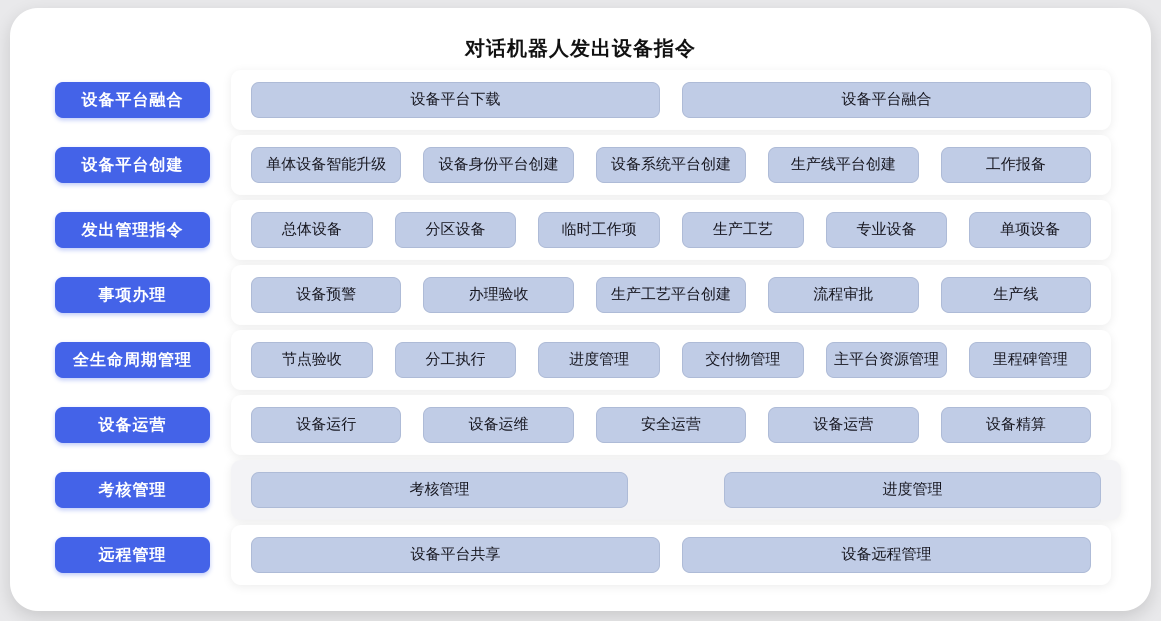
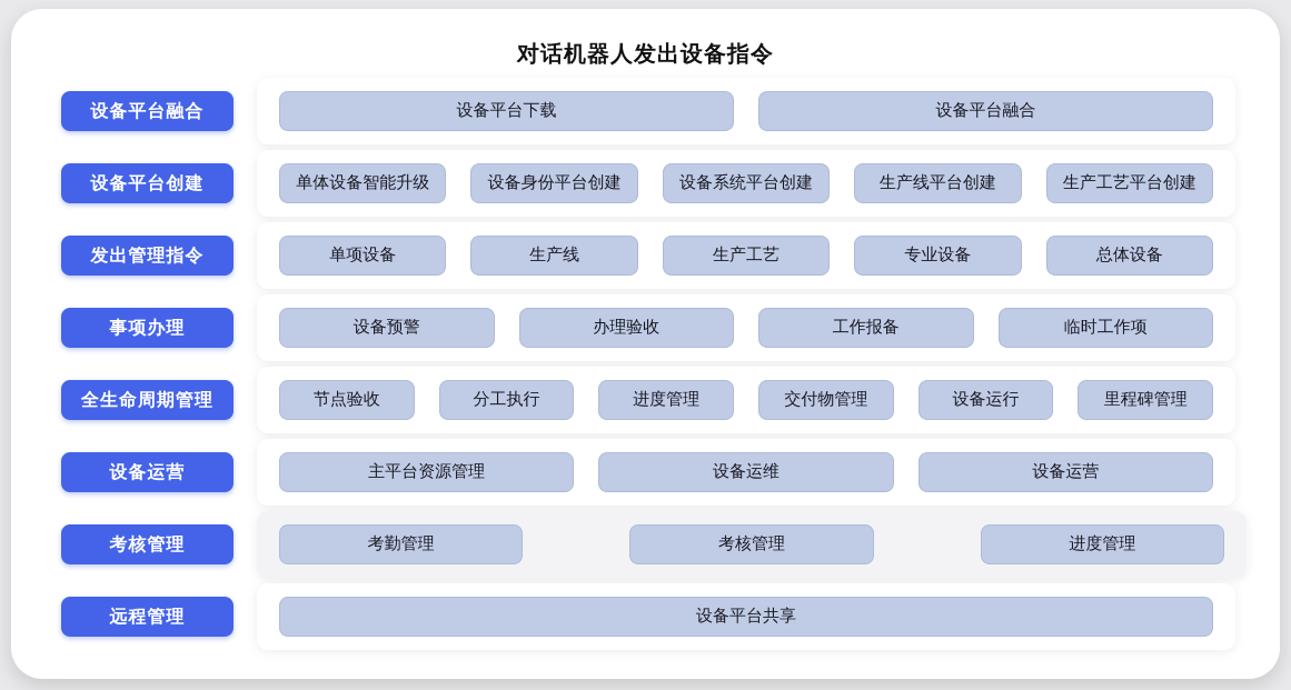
  对话机器人发出设备指令
  设备平台融合
  设备平台下载
  设备平台融合
  设备平台创建
  单体设备智能升级
  设备身份平台创建
  设备系统平台创建
  生产线平台创建
- 工作报备
+ 生产工艺平台创建
  发出管理指令
- 总体设备
+ 单项设备
- 分区设备
- 临时工作项
+ 生产线
  生产工艺
  专业设备
- 单项设备
+ 总体设备
  事项办理
  设备预警
  办理验收
- 生产工艺平台创建
+ 工作报备
- 流程审批
- 生产线
+ 临时工作项
  全生命周期管理
  节点验收
  分工执行
  进度管理
  交付物管理
- 主平台资源管理
+ 设备运行
  里程碑管理
  设备运营
- 设备运行
+ 主平台资源管理
  设备运维
- 安全运营
  设备运营
- 设备精算
  考核管理
+ 考勤管理
  考核管理
  进度管理
  远程管理
  设备平台共享
- 设备远程管理
